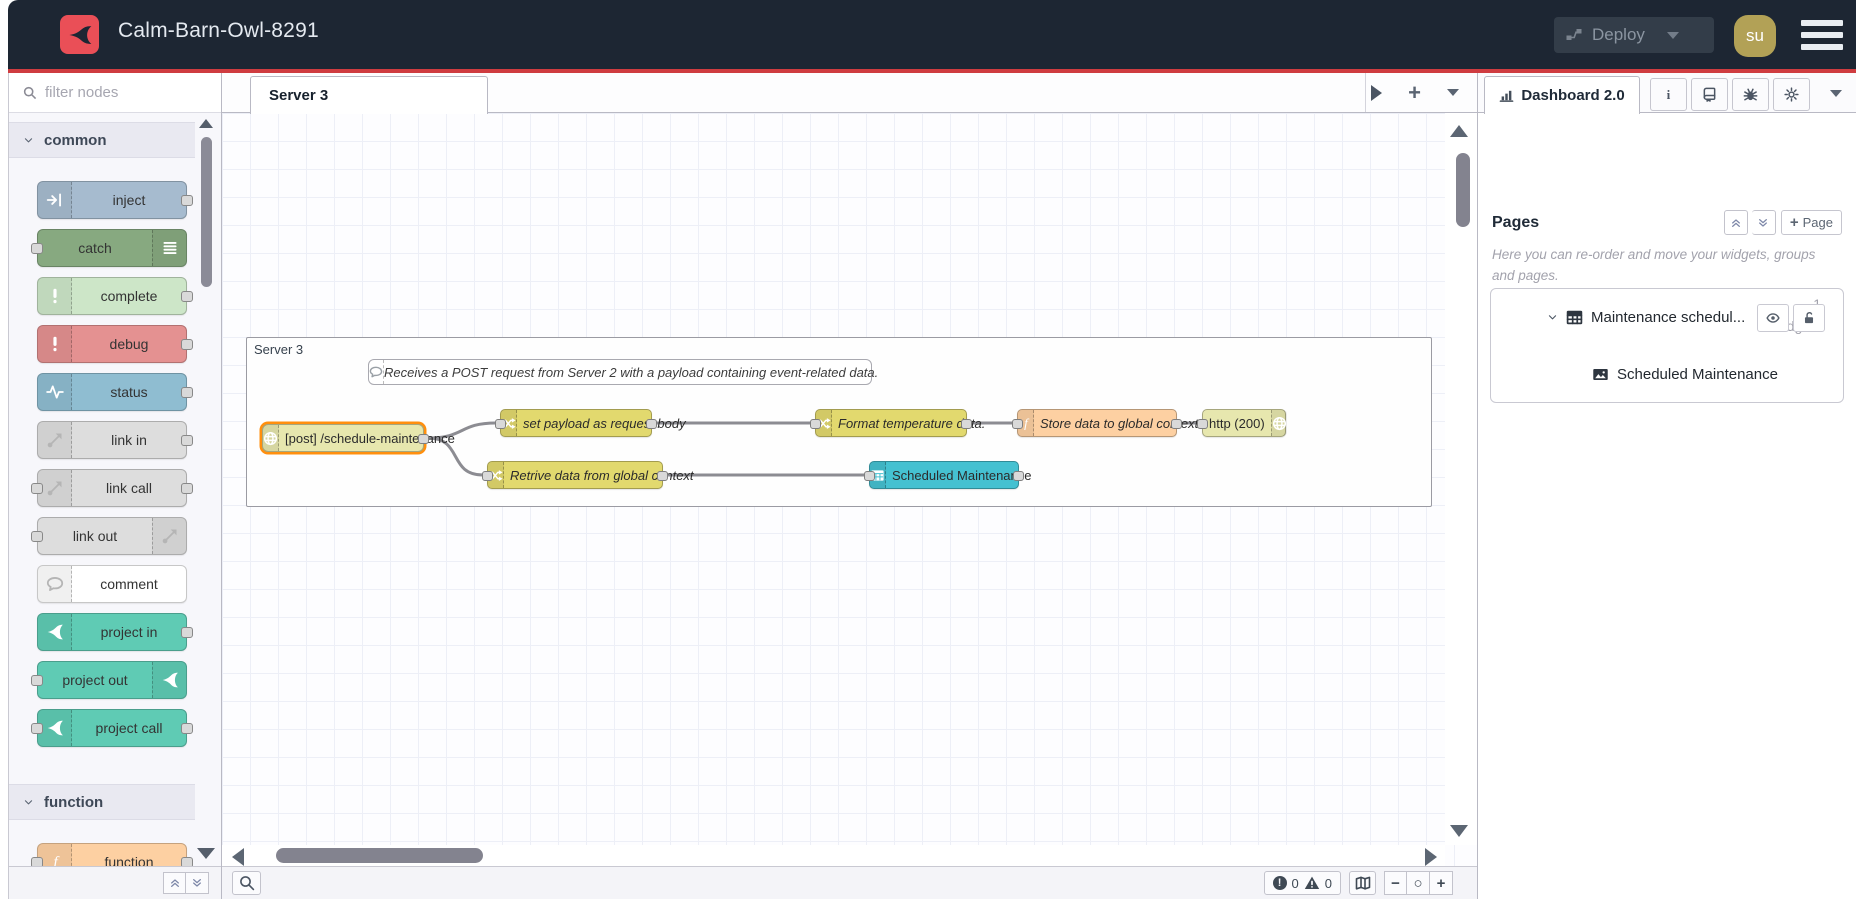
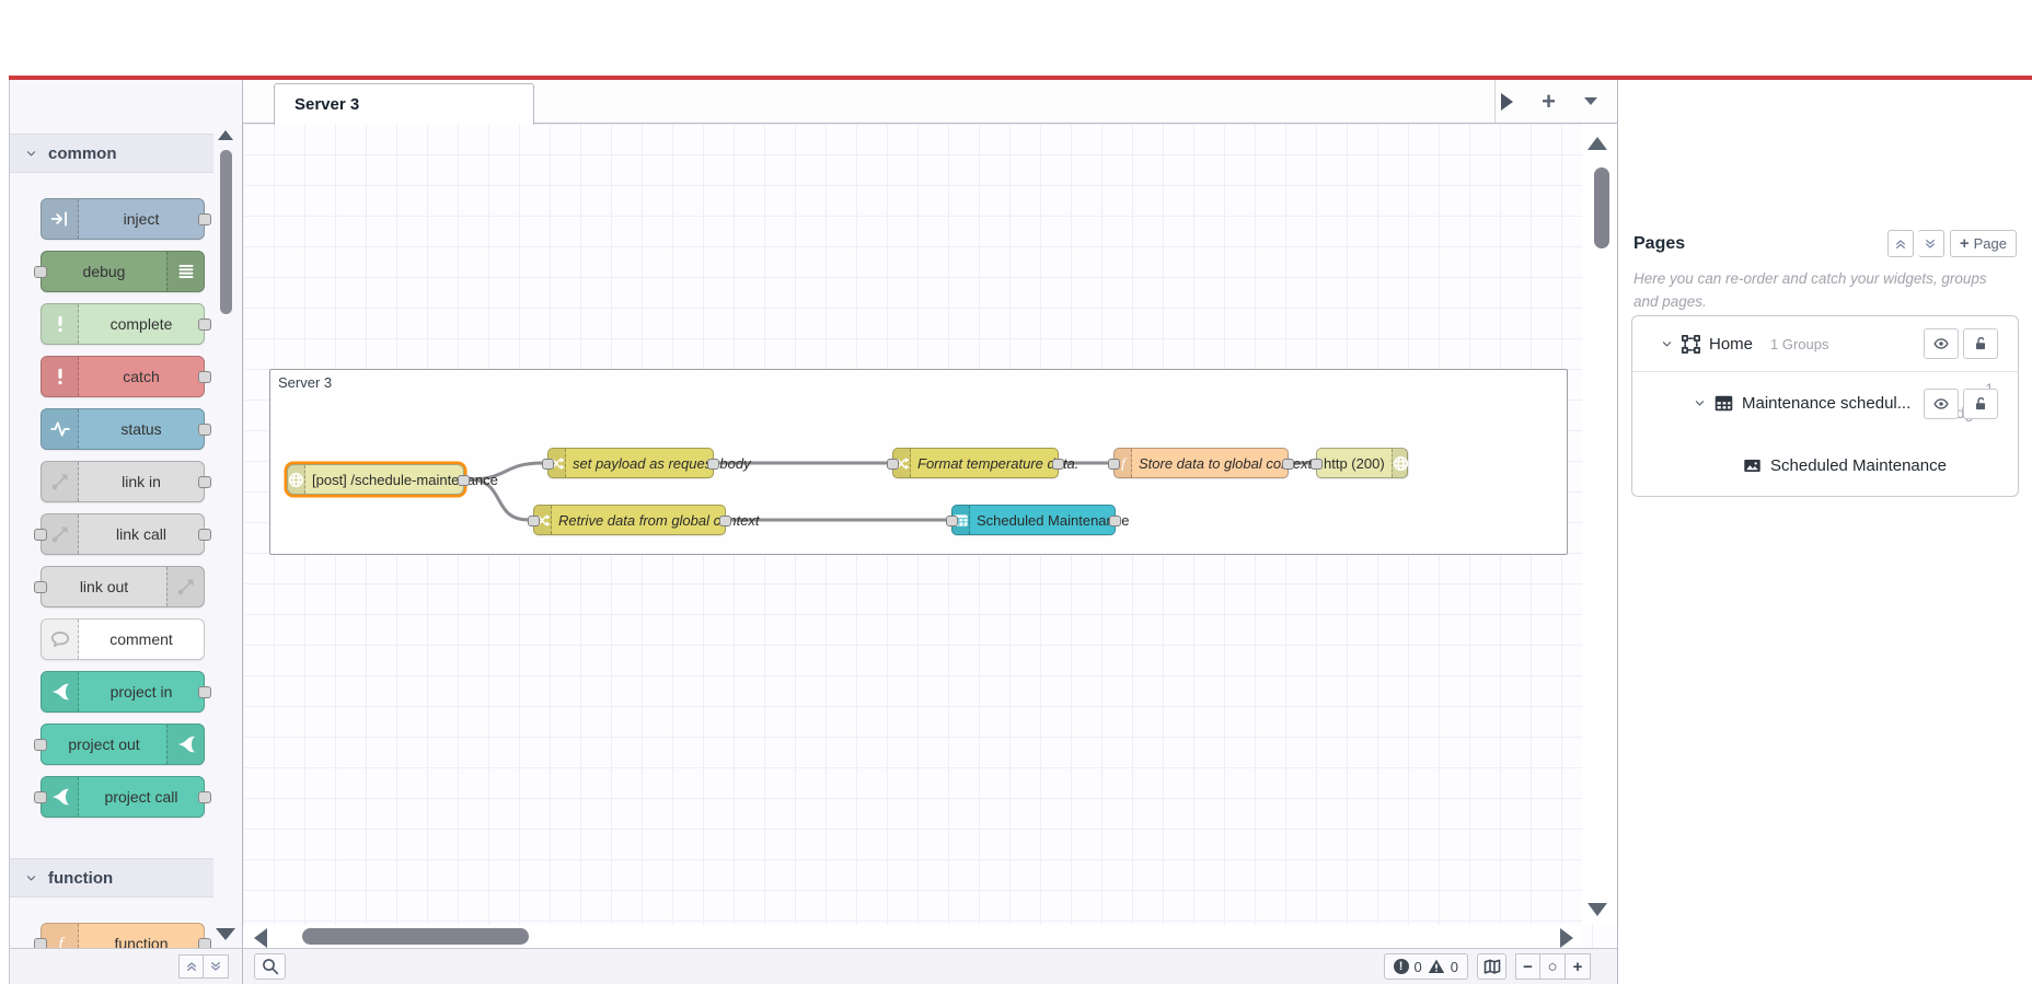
- Calm-Barn-Owl-8291
- Deploy
- su
- filter nodes
  common
  inject
- catch
+ debug
  complete
- debug
+ catch
  status
  link in
  link call
  link out
  comment
  project in
  project out
  project call
  function
  f
  function
  Server 3
  +
  Server 3
- Receives a POST request from Server 2 with a payload containing event-related data.
  [post] /schedule-mainteance
  set payload as reque body
  Retrive data from global cntext
  Format temperatureta.
  f
  Store data to global coex
  http (200)
  Scheduled Maintenae
  !
  0
  0
  −
  ○
  +
- Dashboard 2.0
- i
  Pages
  +
  Page
- Here you can re-order and move your widgets, groups and pages.
+ Here you can re-order and catch your widgets, groups and pages.
+ Home
+ 1 Groups
  Maintenance schedul...
  Scheduled Maintenance
